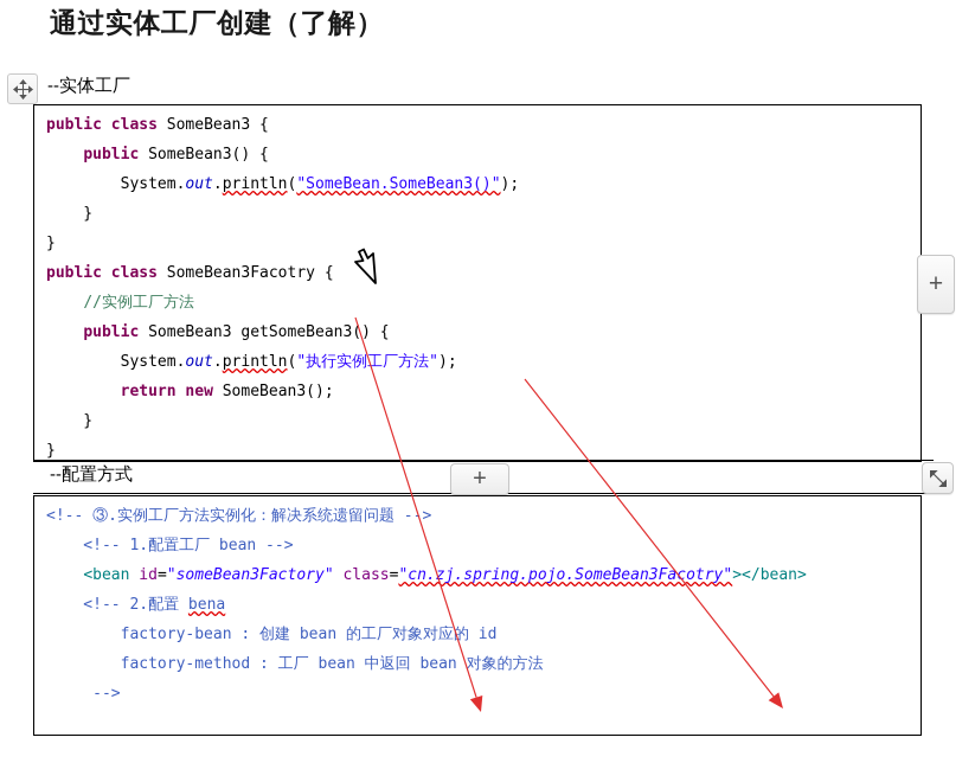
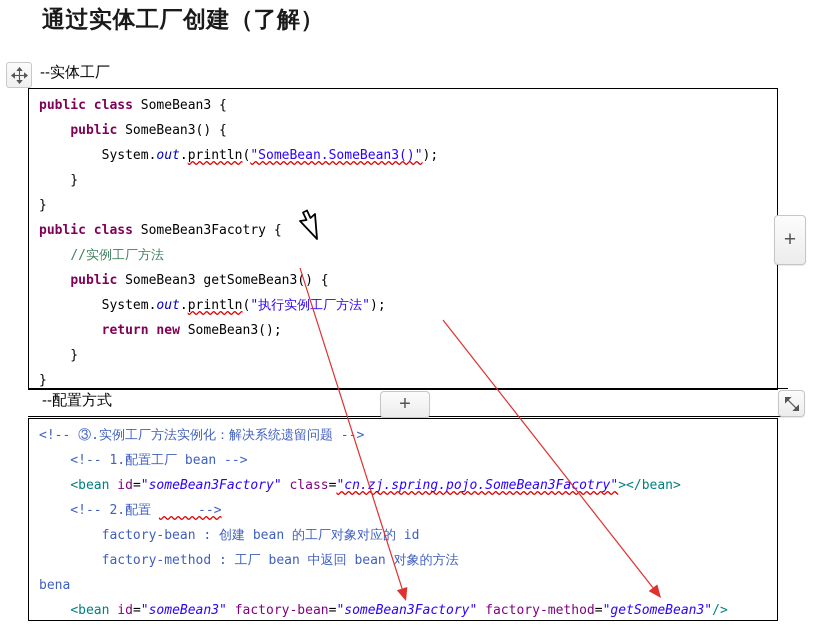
  通过实体工厂创建（了解）
  --实体工厂
  public class SomeBean3 {
  public SomeBean3() {
  System.out.println("SomeBean.SomeBean3()");
  }
  }
  public class SomeBean3Facotry {
  //实例工厂方法
  public SomeBean3 getSomeBean3() {
  System.out.println("执行实例工厂方法");
  return new SomeBean3();
  }
  }
  --配置方式
  <!-- ③.实例工厂方法实例化：解决系统遗留问题 -->
  <!-- 1.配置工厂 bean -->
  <bean id="someBean3Factory" class="cn.zj.spring.pojo.SomeBean3Facotry"></bean>
- <!-- 2.配置 bena
+ <!-- 2.配置 -->
  factory-bean : 创建 bean 的工厂对象对应的 id
  factory-method : 工厂 bean 中返回 bean 对象的方法
- -->
+ bena
+ <bean id="someBean3" factory-bean="someBean3Factory" factory-method="getSomeBean3"/>
  +
  +
